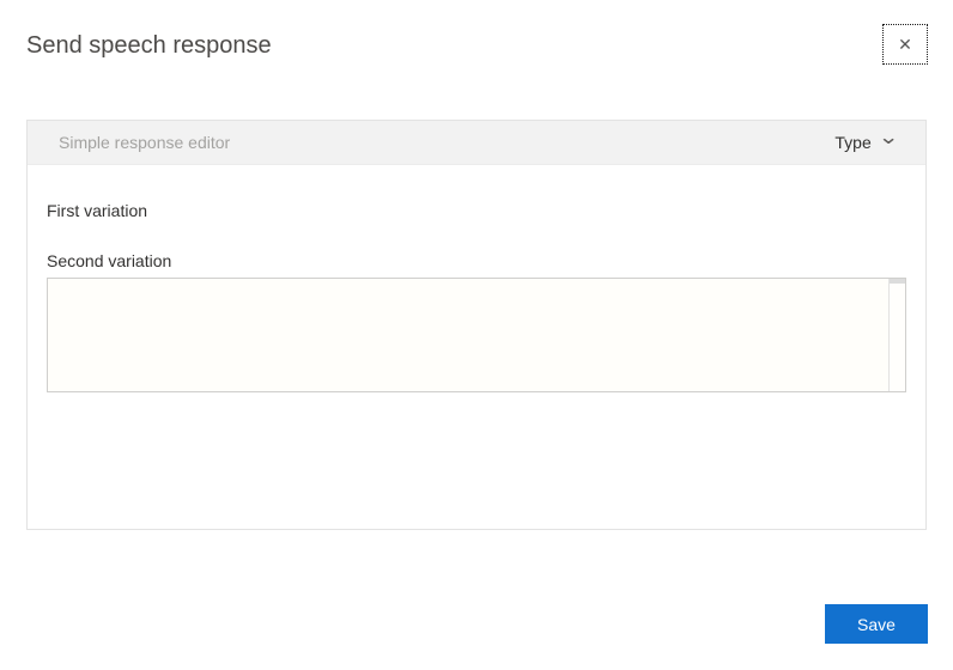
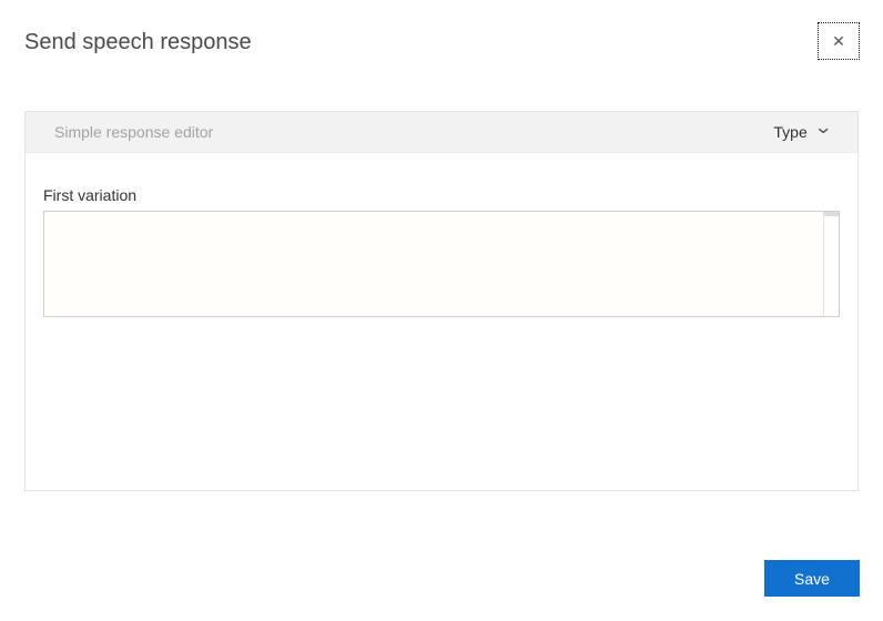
  Send speech response
  ✕
  Simple response editor
  Type
  ⌄
  First variation
- Second variation
  Save
